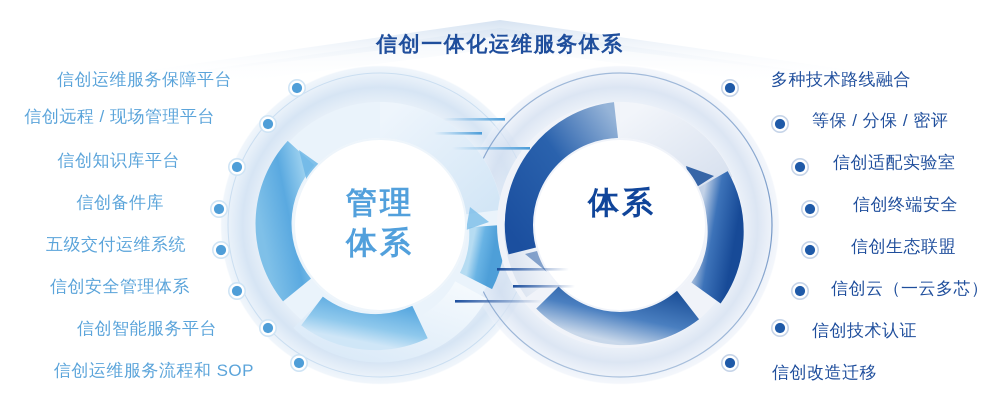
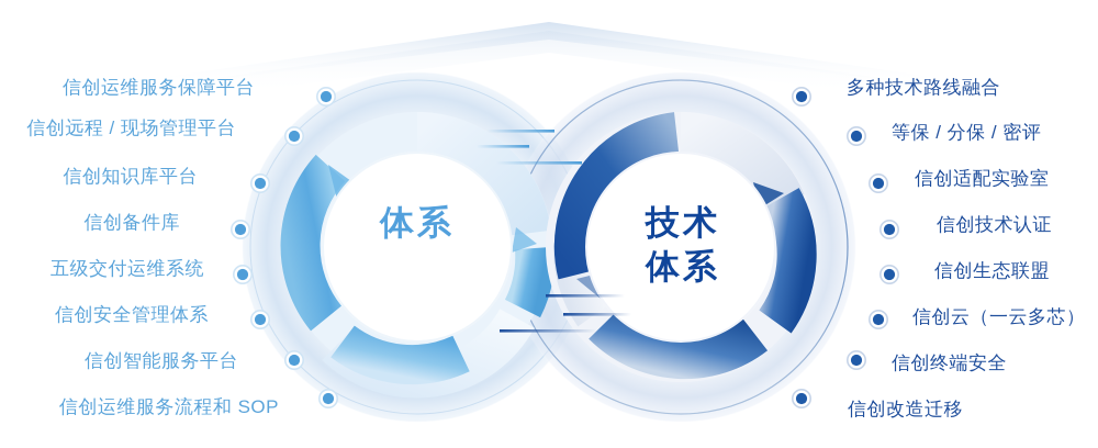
- 信创一体化运维服务体系
- 管理
  体系
+ 技术
  体系
  信创运维服务保障平台
  信创远程 / 现场管理平台
  信创知识库平台
  信创备件库
  五级交付运维系统
  信创安全管理体系
  信创智能服务平台
  信创运维服务流程和 SOP
  多种技术路线融合
  等保 / 分保 / 密评
  信创适配实验室
- 信创终端安全
+ 信创技术认证
  信创生态联盟
  信创云（一云多芯）
- 信创技术认证
+ 信创终端安全
  信创改造迁移
